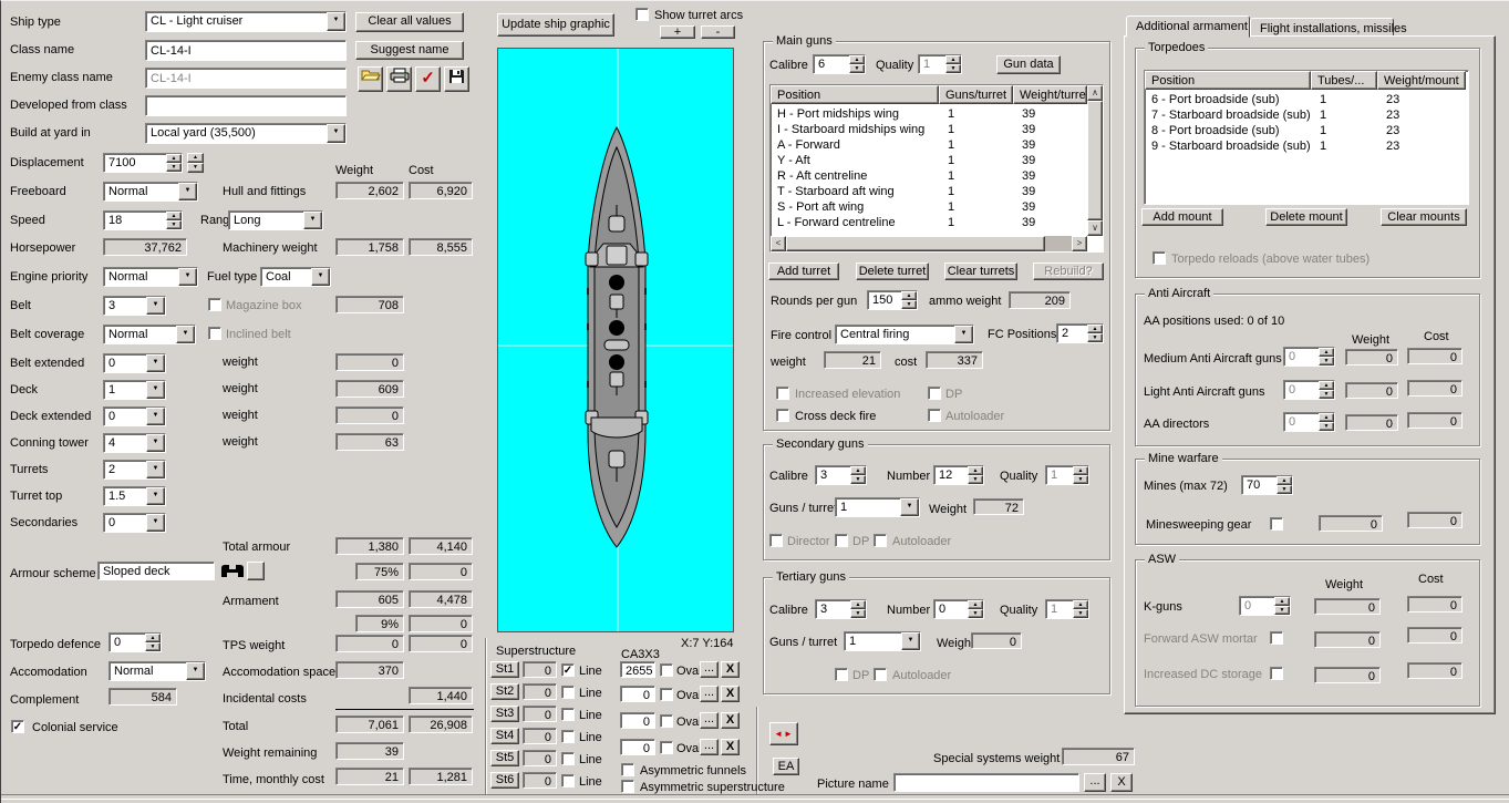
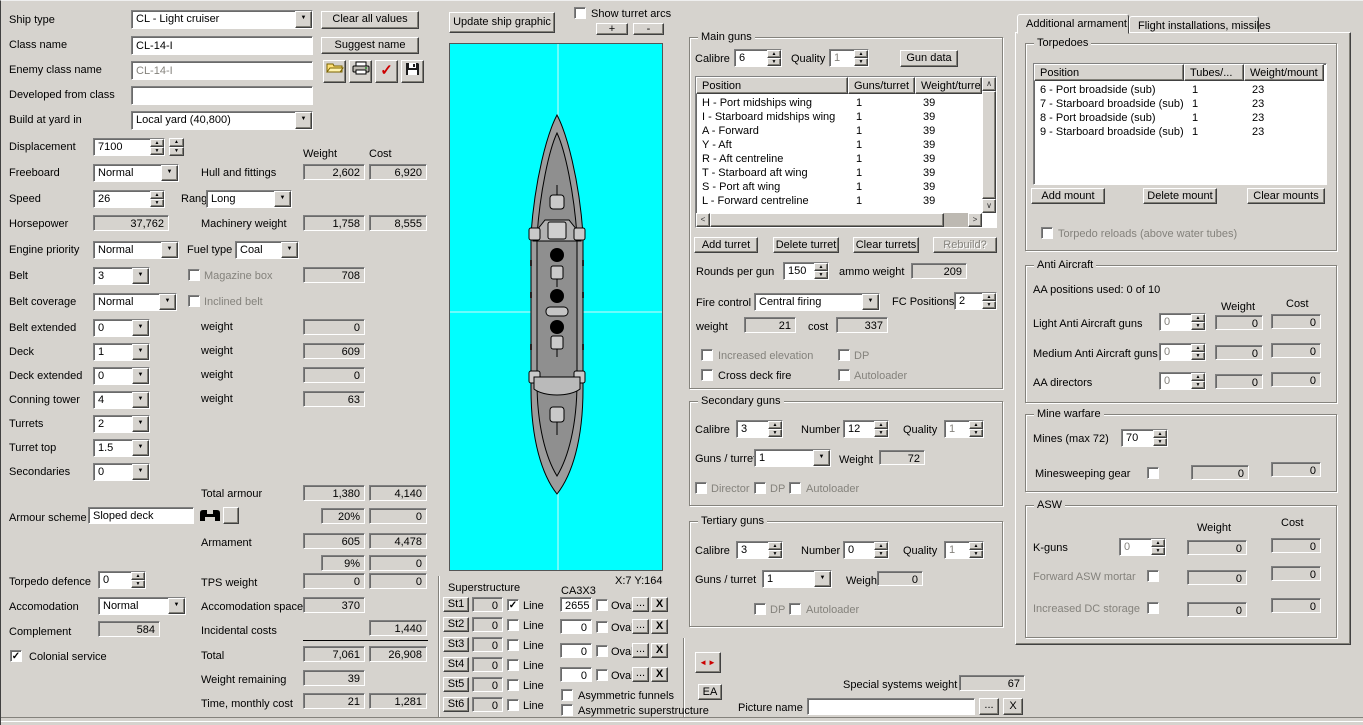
  Ship type
  CL - Light cruiser
  Clear all values
  Class name
  CL-14-I
  Suggest name
  Enemy class name
  CL-14-I
  ✓
  Developed from class
  Build at yard in
- Local yard (35,500)
+ Local yard (40,800)
  Displacement
  7100
  Weight
  Cost
  Freeboard
  Normal
  Hull and fittings
  2,602
  6,920
  Speed
- 18
+ 26
  Rang
  Long
  Horsepower
  37,762
  Machinery weight
  1,758
  8,555
  Engine priority
  Normal
  Fuel type
  Coal
  Belt
  3
  Magazine box
  708
  Belt coverage
  Normal
  Inclined belt
  Belt extended
  0
  weight
  0
  Deck
  1
  weight
  609
  Deck extended
  0
  weight
  0
  Conning tower
  4
  weight
  63
  Turrets
  2
  Turret top
  1.5
  Secondaries
  0
  Total armour
  1,380
  4,140
  Armour scheme
  Sloped deck
- 75%
+ 20%
  0
  Armament
  605
  4,478
  9%
  0
  Torpedo defence
  0
  TPS weight
  0
  0
  Accomodation
  Normal
  Accomodation space
  370
  Complement
  584
  Incidental costs
  1,440
  ✓
  Colonial service
  Total
  7,061
  26,908
  Weight remaining
  39
  Time, monthly cost
  21
  1,281
  Update ship graphic
  Show turret arcs
  +
  -
  X:7 Y:164
  Superstructure
  CA3X3
  St1
  0
  ✓
  Line
  St2
  0
  Line
  St3
  0
  Line
  St4
  0
  Line
  St5
  0
  Line
  St6
  0
  Line
  2655
  Ova
  ...
  X
  0
  Ova
  ...
  X
  0
  Ova
  ...
  X
  0
  Ova
  ...
  X
  Asymmetric funnels
  Asymmetric superstructure
  ◄►
  EA
  Main guns
  Calibre
  6
  Quality
  1
  Gun data
  Position
  Guns/turret
  Weight/turre
  H - Port midships wing
  1
  39
  I - Starboard midships wing
  1
  39
  A - Forward
  1
  39
  Y - Aft
  1
  39
  R - Aft centreline
  1
  39
  T - Starboard aft wing
  1
  39
  S - Port aft wing
  1
  39
  L - Forward centreline
  1
  39
  ∧
  ∨
  <
  >
  Add turret
  Delete turret
  Clear turrets
  Rebuild?
  Rounds per gun
  150
  ammo weight
  209
  Fire control
  Central firing
  FC Positions
  2
  weight
  21
  cost
  337
  Increased elevation
  DP
  Cross deck fire
  Autoloader
  Secondary guns
  Calibre
  3
  Number
  12
  Quality
  1
  Guns / turre
  1
  Weight
  72
  Director
  DP
  Autoloader
  Tertiary guns
  Calibre
  3
  Number
  0
  Quality
  1
  Guns / turret
  1
  Weigh
  0
  DP
  Autoloader
  Additional armament
  Flight installations, missiles
  Torpedoes
  Position
  Tubes/...
  Weight/mount
  6 - Port broadside (sub)
  1
  23
  7 - Starboard broadside (sub)
  1
  23
  8 - Port broadside (sub)
  1
  23
  9 - Starboard broadside (sub)
  1
  23
  Add mount
  Delete mount
  Clear mounts
  Torpedo reloads (above water tubes)
  Anti Aircraft
  AA positions used: 0 of 10
  Weight
  Cost
- Medium Anti Aircraft guns
+ Light Anti Aircraft guns
  0
  0
  0
- Light Anti Aircraft guns
+ Medium Anti Aircraft guns
  0
  0
  0
  AA directors
  0
  0
  0
  Mine warfare
  Mines (max 72)
  70
  Minesweeping gear
  0
  0
  ASW
  Weight
  Cost
  K-guns
  0
  0
  0
  Forward ASW mortar
  0
  0
  Increased DC storage
  0
  0
  Special systems weight
  67
  Picture name
  ...
  X
